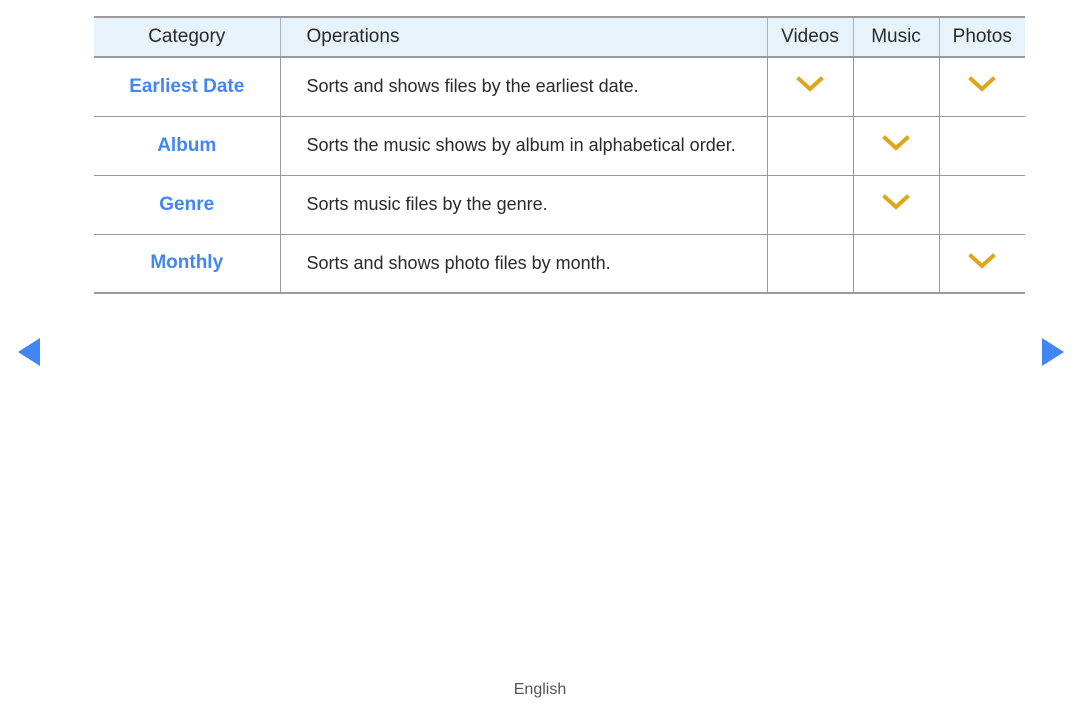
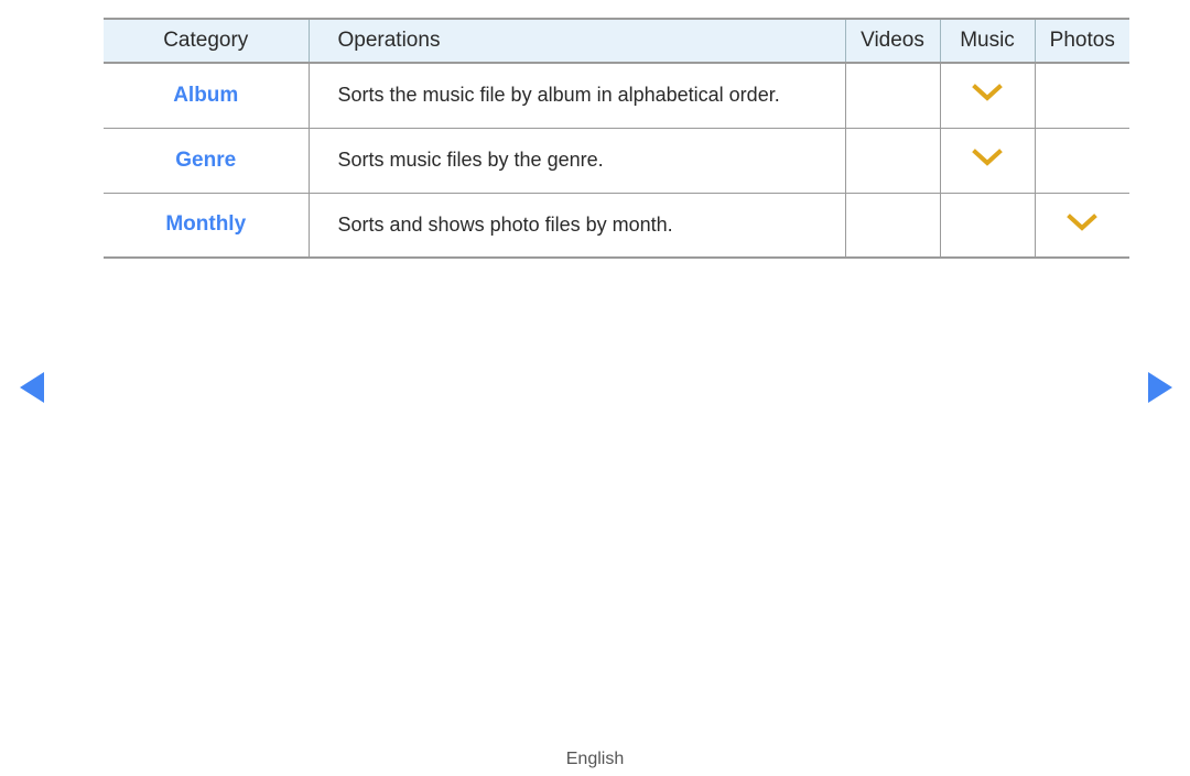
  Category	Operations	Videos	Music	Photos
- Earliest Date	Sorts and shows files by the earliest date.
- Album	Sorts the music shows by album in alphabetical order.
+ Album	Sorts the music file by album in alphabetical order.
  Genre	Sorts music files by the genre.
  Monthly	Sorts and shows photo files by month.
  English
